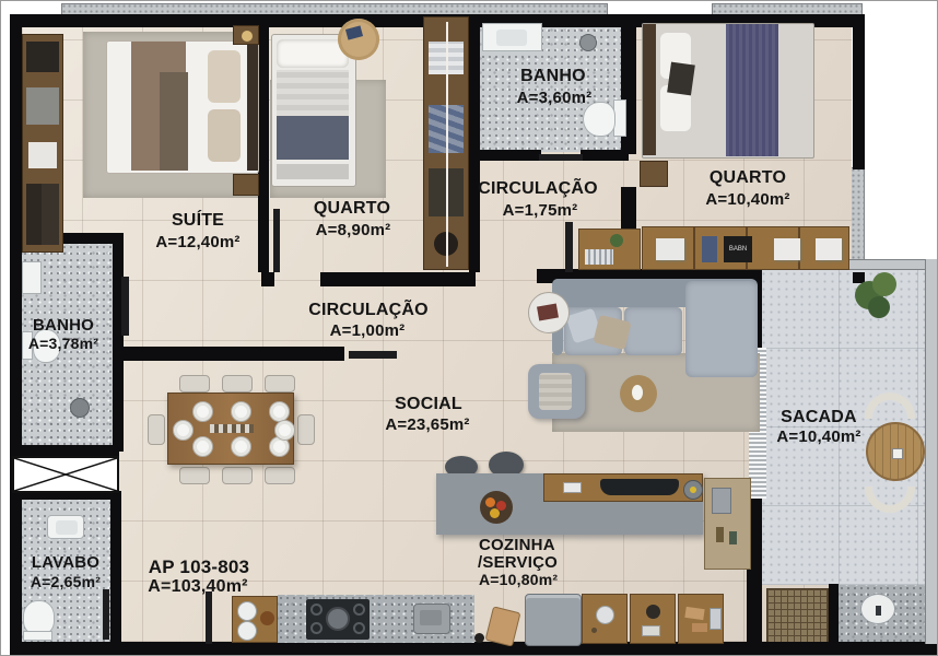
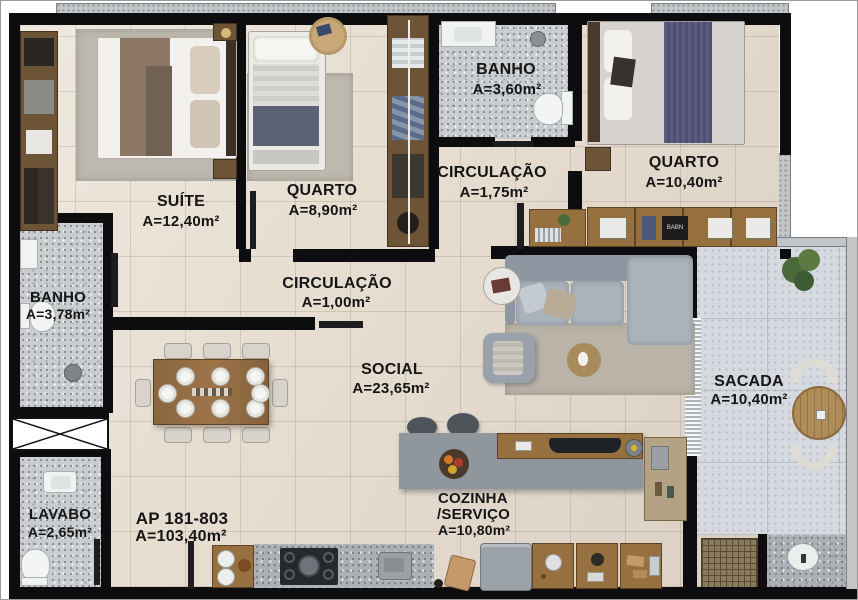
  SUÍTE
  A=12,40m²
  QUARTO
  A=8,90m²
  BANHO
  A=3,60m²
  CIRCULAÇÃO
  A=1,75m²
  QUARTO
  A=10,40m²
  BANHO
  A=3,78m²
  CIRCULAÇÃO
  A=1,00m²
  SOCIAL
  A=23,65m²
  SACADA
  A=10,40m²
  LAVABO
  A=2,65m²
- AP 103-803
+ AP 181-803
  A=103,40m²
  COZINHA
  /SERVIÇO
  A=10,80m²
